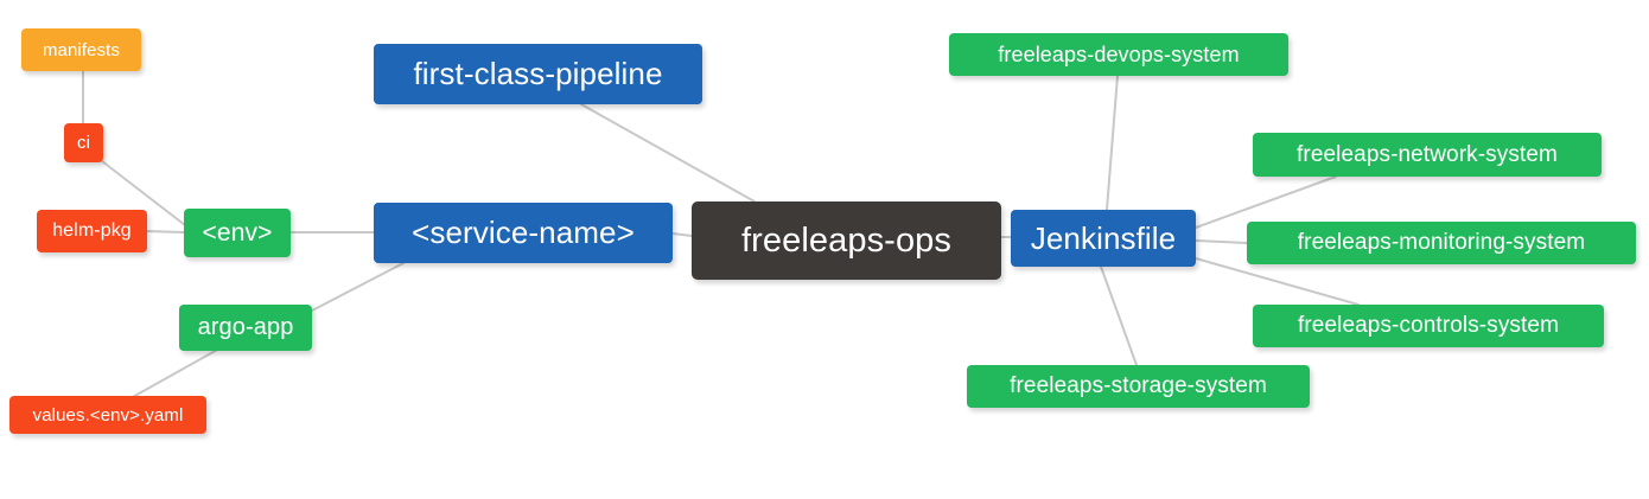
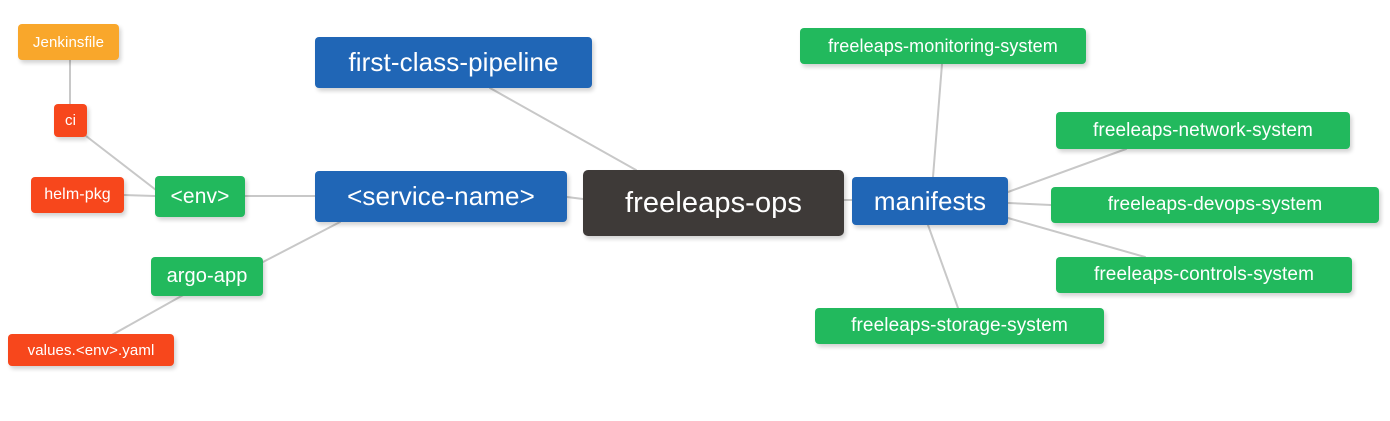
- manifests
+ Jenkinsfile
  ci
  helm-pkg
  <env>
  argo-app
  values.<env>.yaml
  first-class-pipeline
  <service-name>
  freeleaps-ops
- Jenkinsfile
+ manifests
- freeleaps-devops-system
+ freeleaps-monitoring-system
  freeleaps-network-system
- freeleaps-monitoring-system
+ freeleaps-devops-system
  freeleaps-controls-system
  freeleaps-storage-system
